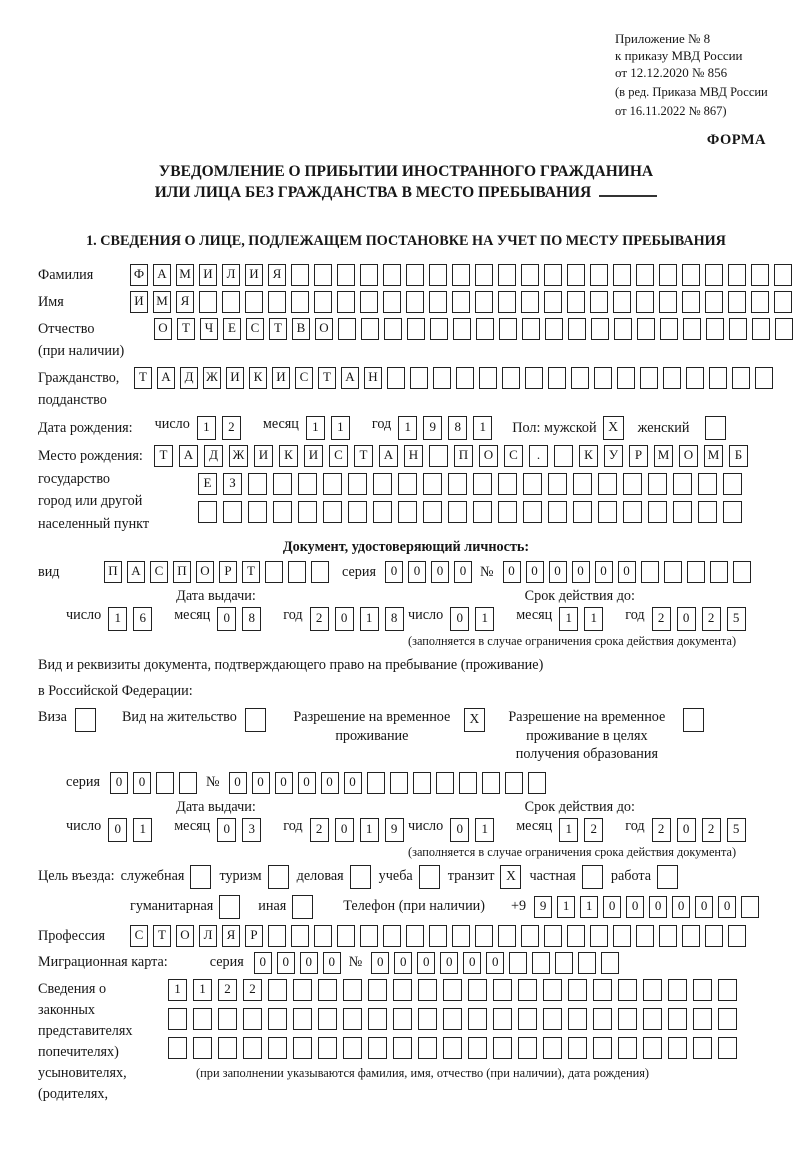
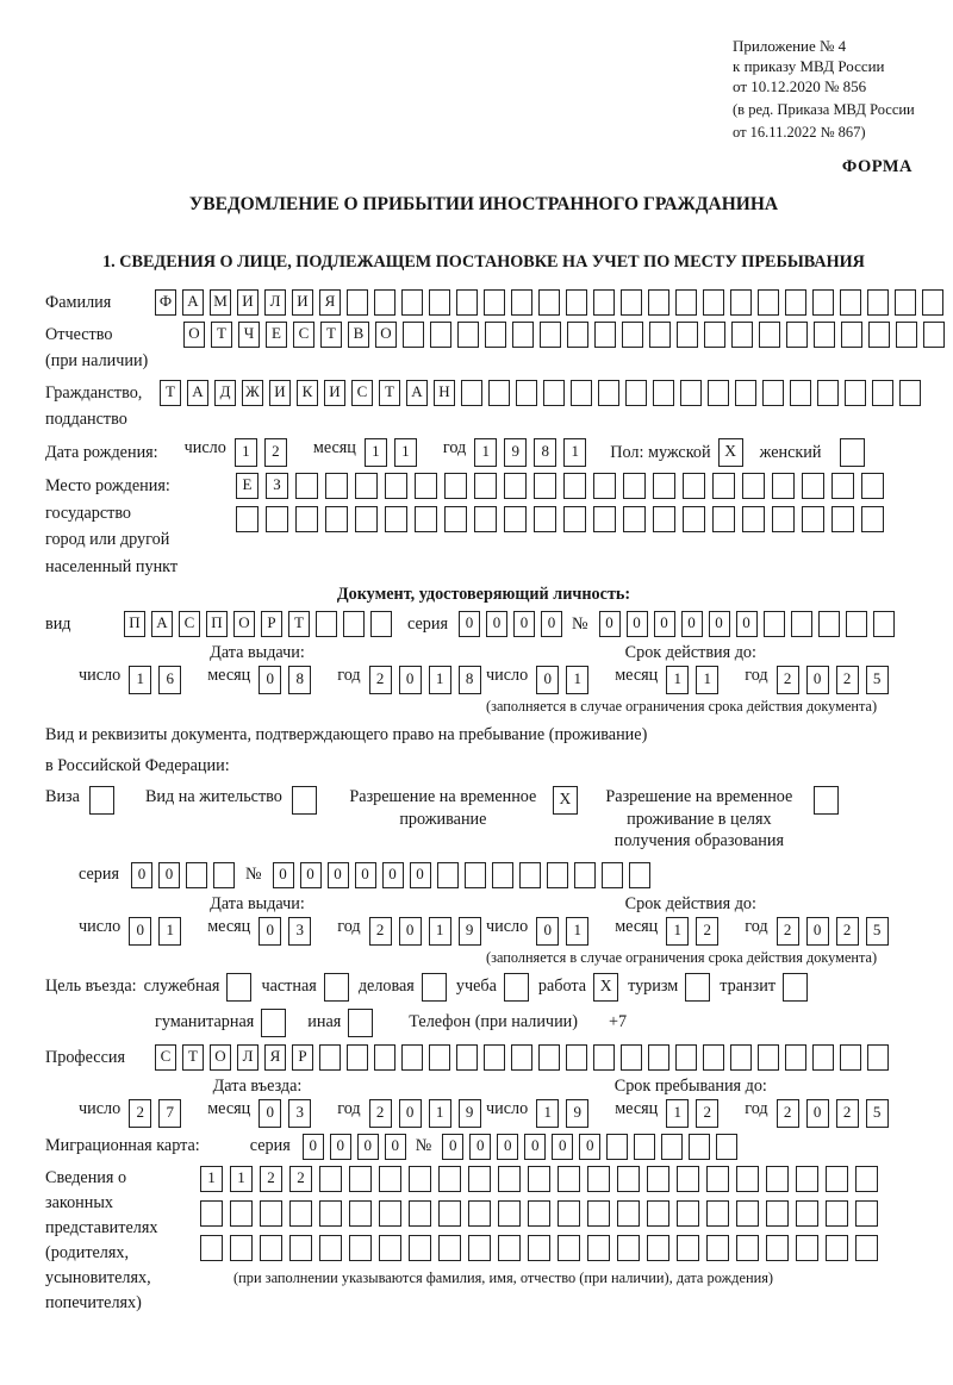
- Приложение № 8
+ Приложение № 4
  к приказу МВД России
- от 12.12.2020 № 856
+ от 10.12.2020 № 856
  (в ред. Приказа МВД России
  от 16.11.2022 № 867)
  ФОРМА
  УВЕДОМЛЕНИЕ О ПРИБЫТИИ ИНОСТРАННОГО ГРАЖДАНИНА
- ИЛИ ЛИЦА БЕЗ ГРАЖДАНСТВА В МЕСТО ПРЕБЫВАНИЯ
  1. СВЕДЕНИЯ О ЛИЦЕ, ПОДЛЕЖАЩЕМ ПОСТАНОВКЕ НА УЧЕТ ПО МЕСТУ ПРЕБЫВАНИЯ
  Фамилия
  Ф А М И Л И Я
- Имя
- И М Я
  Отчество
  (при наличии)
  О Т Ч Е С Т В О
  Гражданство,
  подданство
  Т А Д Ж И К И С Т А Н
  Дата рождения:
  число 1 2 месяц 1 1 год 1 9 8 1
  Пол: мужской
  X
  женский
  Место рождения:
  государство
  город или другой
  населенный пункт
- Т А Д Ж И К И С Т А Н П О С . К У Р М О М Б
  Е З
  Документ, удостоверяющий личность:
  вид
  П А С П О Р Т
  серия
  0 0 0 0
  №
  0 0 0 0 0 0
  Дата выдачи:
  число 1 6 месяц 0 8 год 2 0 1 8
  Срок действия до:
  число 0 1 месяц 1 1 год 2 0 2 5
  (заполняется в случае ограничения срока действия документа)
  Вид и реквизиты документа, подтверждающего право на пребывание (проживание)
  в Российской Федерации:
  Виза
  Вид на жительство
  Разрешение на временное проживание
  X
  Разрешение на временное проживание в целях получения образования
  серия
  0 0
  №
  0 0 0 0 0 0
  Дата выдачи:
  число 0 1 месяц 0 3 год 2 0 1 9
  Срок действия до:
  число 0 1 месяц 1 2 год 2 0 2 5
  (заполняется в случае ограничения срока действия документа)
  Цель въезда:
  служебная
- туризм
+ частная
  деловая
  учеба
- транзит
+ работа
  X
- частная
+ туризм
- работа
+ транзит
  гуманитарная
  иная
  Телефон (при наличии)
- +9
+ +7
- 9 1 1 0 0 0 0 0 0
  Профессия
  С Т О Л Я Р
+ Дата въезда:
+ число 2 7 месяц 0 3 год 2 0 1 9
+ Срок пребывания до:
+ число 1 9 месяц 1 2 год 2 0 2 5
  Миграционная карта:
  серия
  0 0 0 0
  №
  0 0 0 0 0 0
  Сведения о
  законных
  представителях
- попечителях)
+ (родителях,
  усыновителях,
- (родителях,
+ попечителях)
  1 1 2 2
  (при заполнении указываются фамилия, имя, отчество (при наличии), дата рождения)
